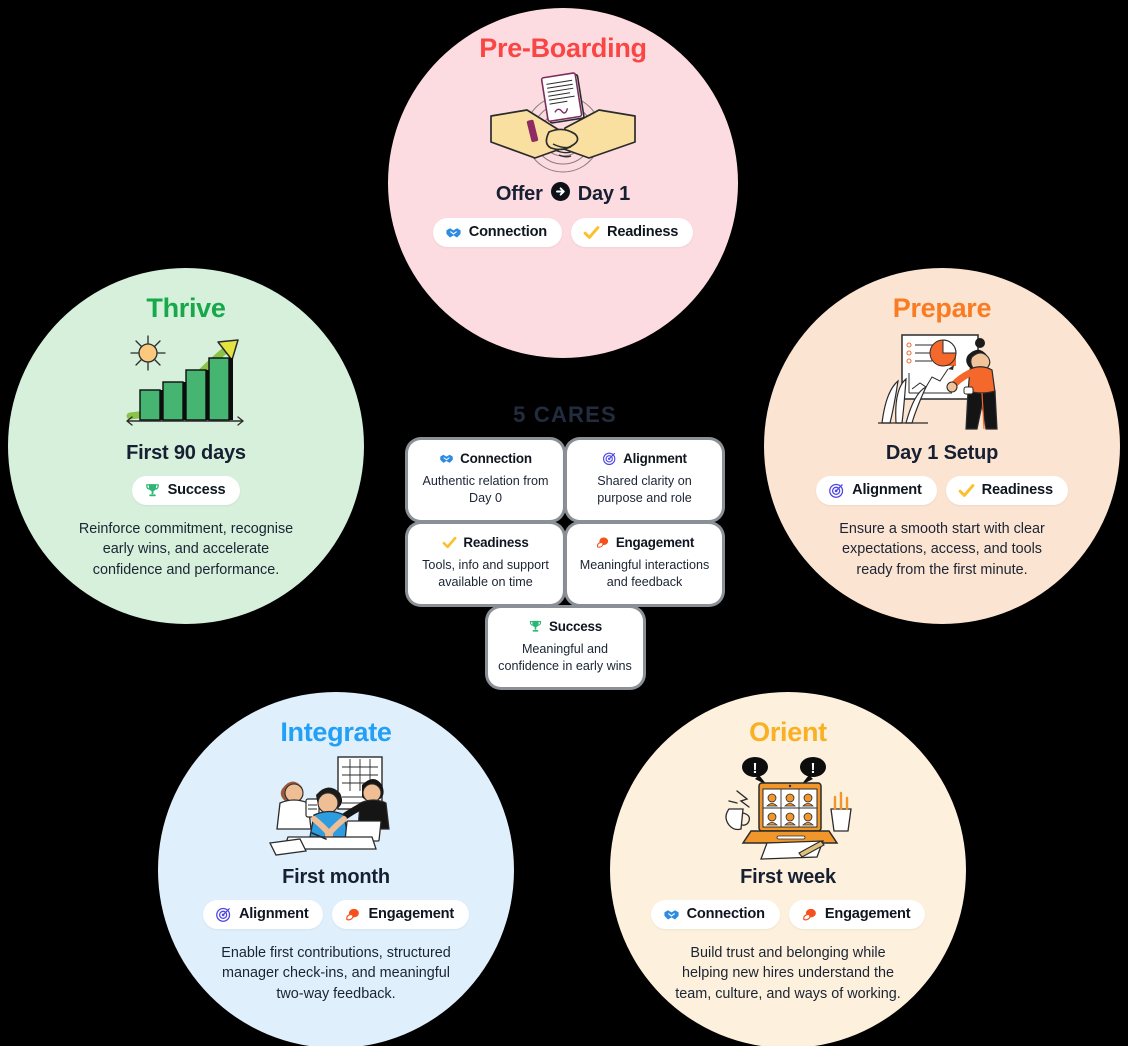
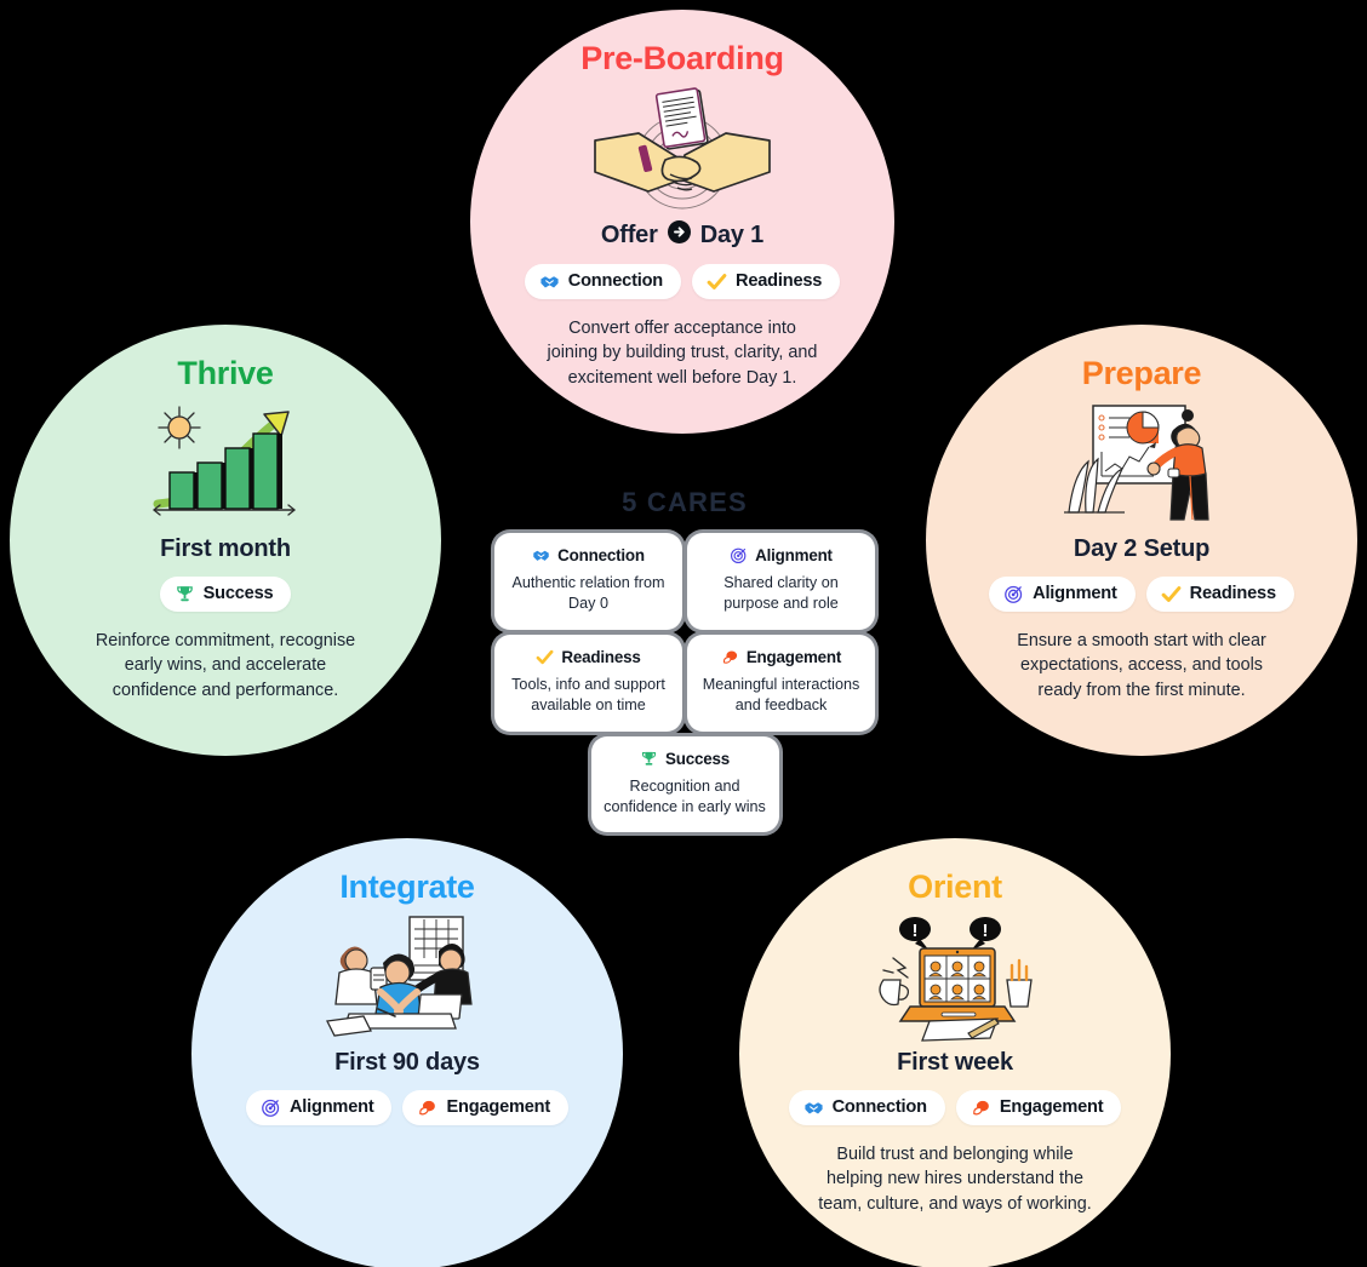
  Pre-Boarding
  Offer
  Day 1
  Connection
  Readiness
+ Convert offer acceptance into joining by building trust, clarity, and excitement well before Day 1.
  Thrive
- First 90 days
+ First month
  Success
  Reinforce commitment, recognise early wins, and accelerate confidence and performance.
  Prepare
- Day 1 Setup
+ Day 2 Setup
  Alignment
  Readiness
  Ensure a smooth start with clear expectations, access, and tools ready from the first minute.
  Integrate
- First month
+ First 90 days
  Alignment
  Engagement
- Enable first contributions, structured manager check-ins, and meaningful two-way feedback.
  Orient
  !
  !
  First week
  Connection
  Engagement
  Build trust and belonging while helping new hires understand the team, culture, and ways of working.
  5 CARES
  Connection
  Authentic relation from Day 0
  Alignment
  Shared clarity on purpose and role
  Readiness
  Tools, info and support available on time
  Engagement
  Meaningful interactions and feedback
  Success
- Meaningful and confidence in early wins
+ Recognition and confidence in early wins
